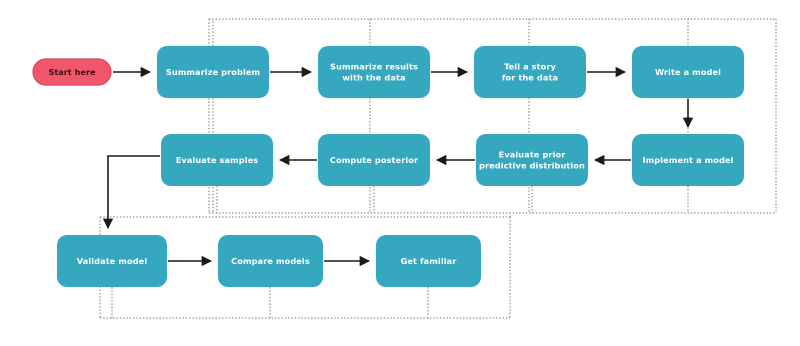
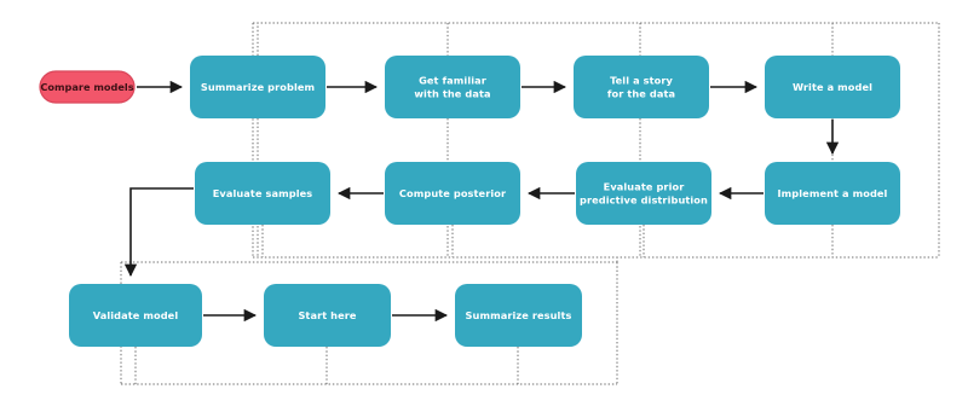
- Start here
+ Compare models
  Summarize problem
- Summarize results with the data
+ Get familiar with the data
  Tell a story for the data
  Write a model
  Implement a model
  Evaluate prior predictive distribution
  Compute posterior
  Evaluate samples
  Validate model
- Compare models
+ Start here
- Get familiar
+ Summarize results
